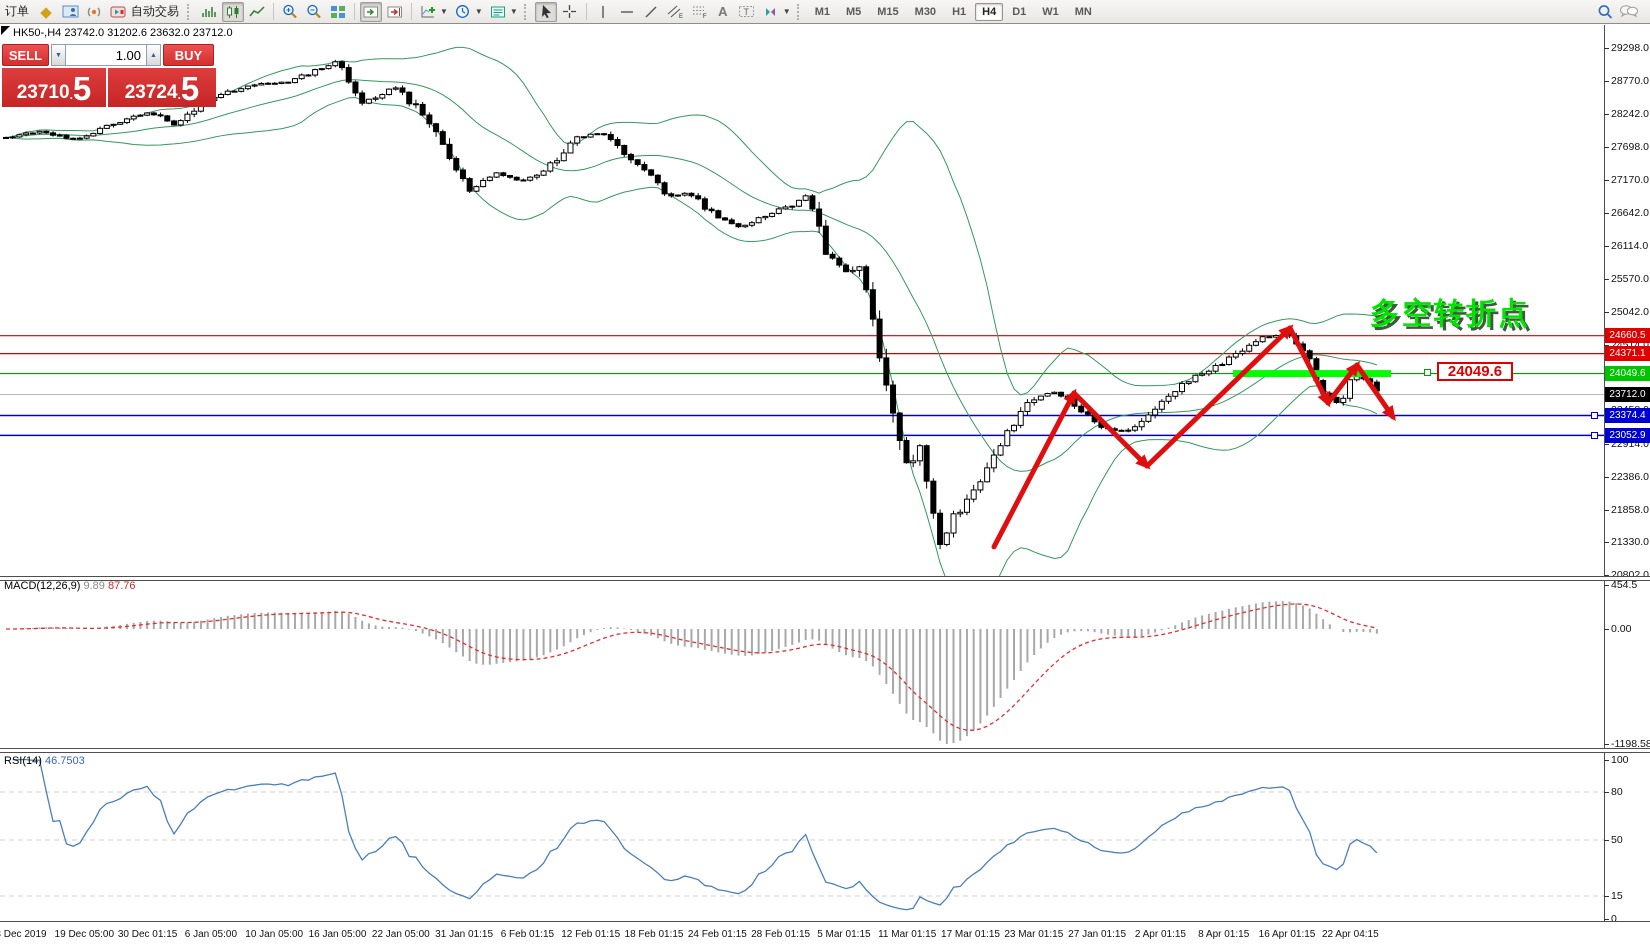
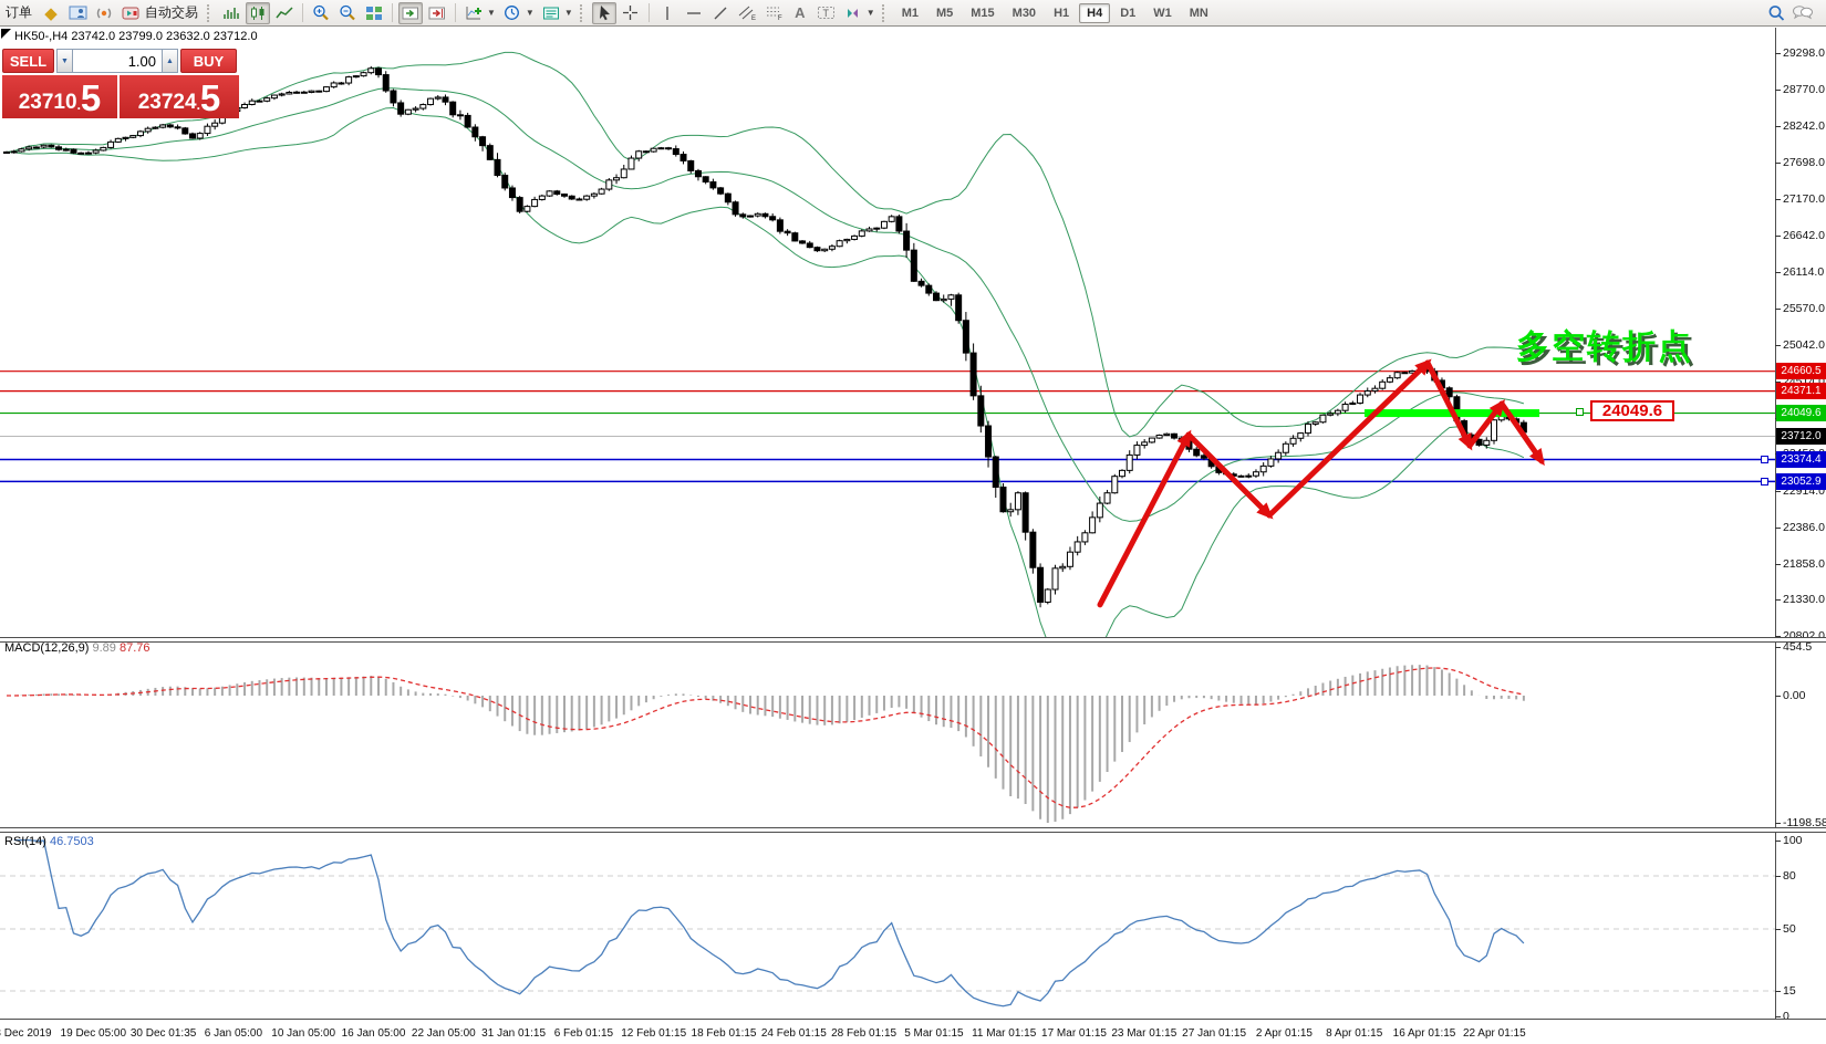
  订单
  ◆
  自动交易
  ▼
  ▼
  ▼
  A
  T
  ▼
  M1
  M5
  M15
  M30
  H1
  H4
  D1
  W1
  MN
- HK50-,H4 23742.0 31202.6 23632.0 23712.0
+ HK50-,H4 23742.0 23799.0 23632.0 23712.0
  MACD(12,26,9) 9.89 87.76
  RSI(14) 46.7503
  多空转折点
  24049.6
  SELL
  1.00
  BUY
  23710
  .
  5
  23724
  .
  5
  29298.0
  28770.0
  28242.0
  27698.0
  27170.0
  26642.0
  26114.0
  25570.0
  25042.0
  24514.0
  22914.0
  22386.0
  21858.0
  21330.0
  24660.5
  24371.1
  24049.6
  23712.0
  23374.4
  23052.9
  454.5
  0.00
  -1198.58
  100
  80
  50
  15
  0
  Dec 2019
  19 Dec 05:00
- 30 Dec 01:15
+ 30 Dec 01:35
  6 Jan 05:00
  10 Jan 05:00
  16 Jan 05:00
  22 Jan 05:00
  31 Jan 01:15
  6 Feb 01:15
  12 Feb 01:15
  18 Feb 01:15
  24 Feb 01:15
  28 Feb 01:15
  5 Mar 01:15
  11 Mar 01:15
  17 Mar 01:15
  23 Mar 01:15
  27 Jan 01:15
  2 Apr 01:15
  8 Apr 01:15
  16 Apr 01:15
- 22 Apr 04:15
+ 22 Apr 01:15
